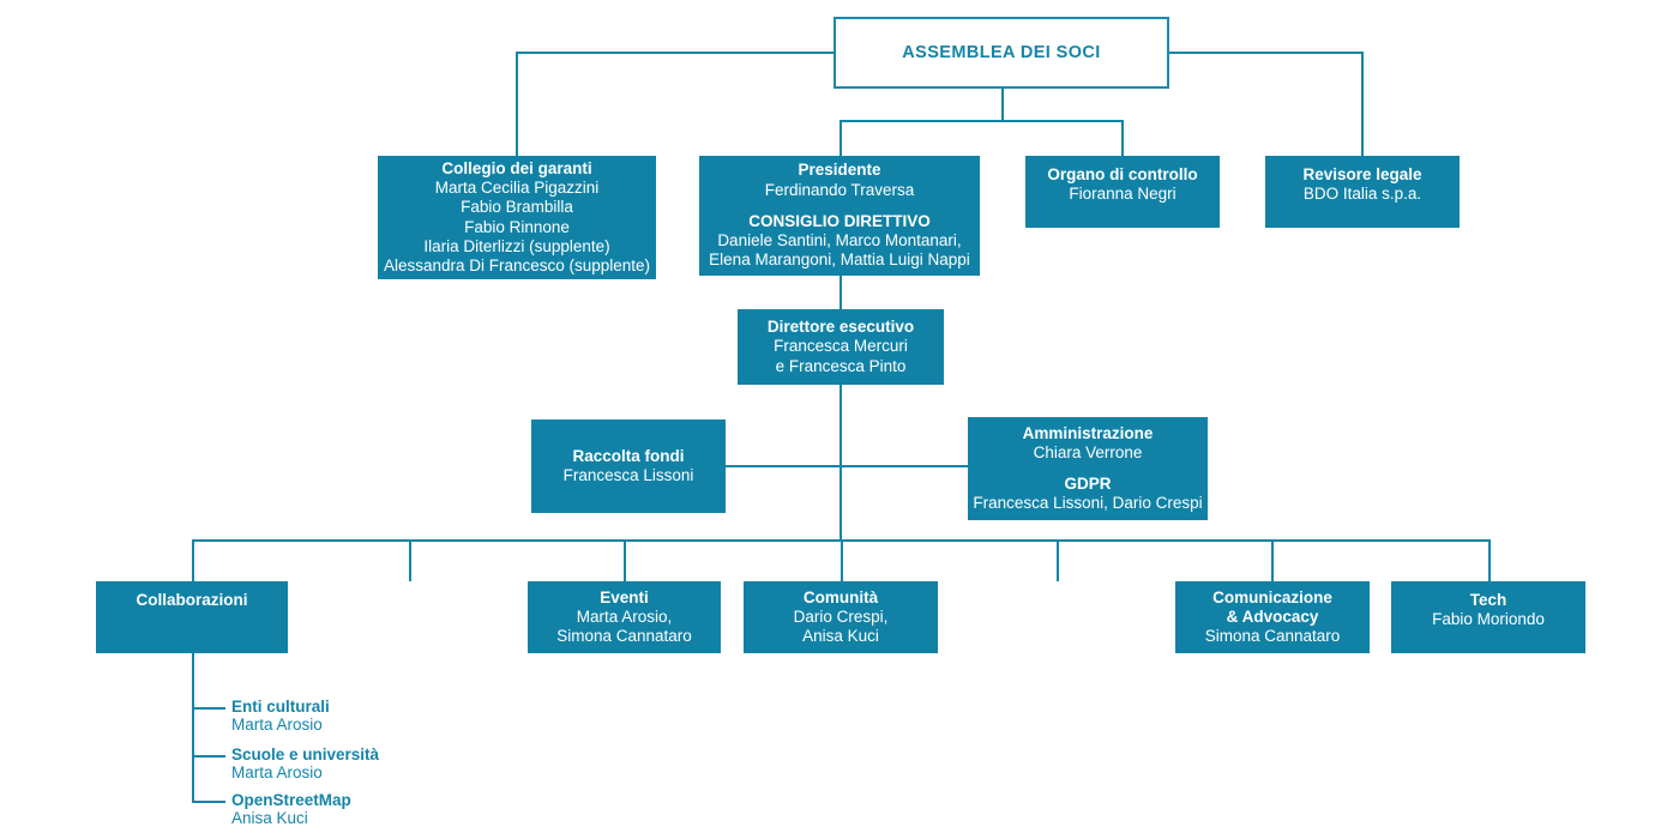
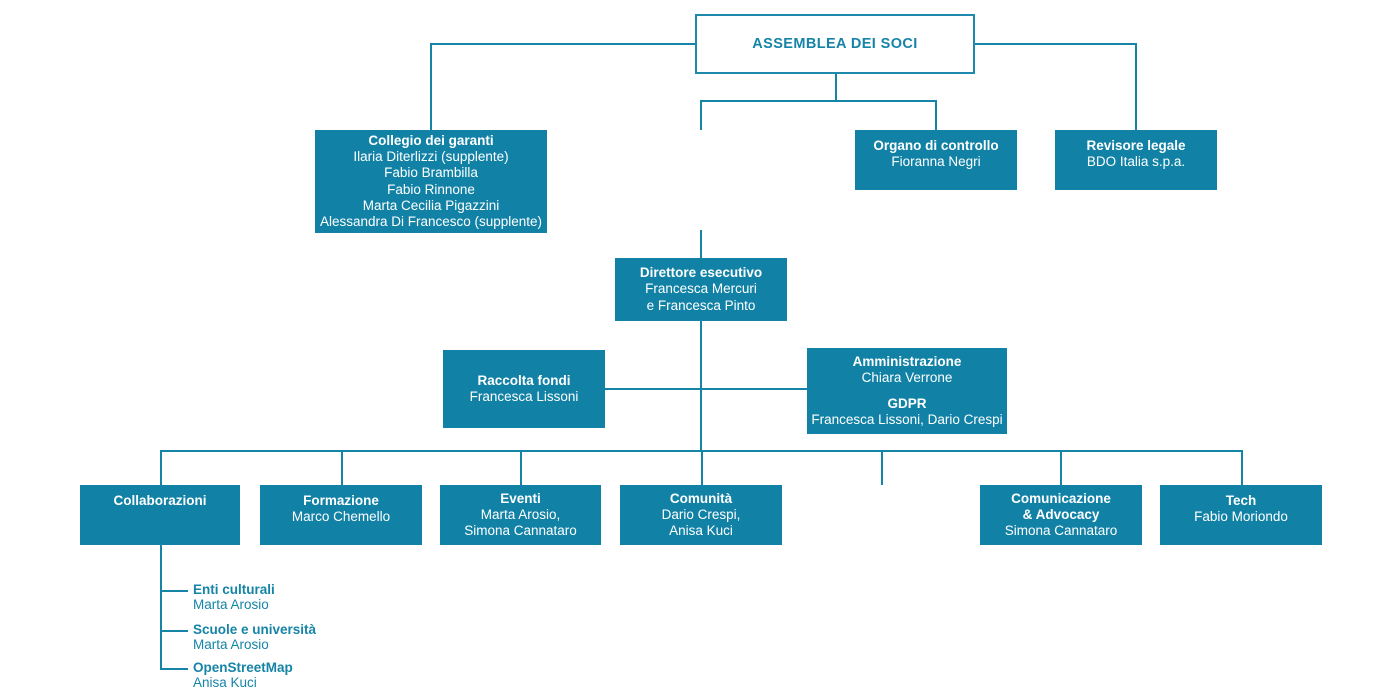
  ASSEMBLEA DEI SOCI
  Collegio dei garanti
- Marta Cecilia Pigazzini
+ Ilaria Diterlizzi (supplente)
  Fabio Brambilla
  Fabio Rinnone
- Ilaria Diterlizzi (supplente)
+ Marta Cecilia Pigazzini
  Alessandra Di Francesco (supplente)
- Presidente
- Ferdinando Traversa
- CONSIGLIO DIRETTIVO
- Daniele Santini, Marco Montanari,
- Elena Marangoni, Mattia Luigi Nappi
  Organo di controllo
  Fioranna Negri
  Revisore legale
  BDO Italia s.p.a.
  Direttore esecutivo
  Francesca Mercuri
  e Francesca Pinto
  Raccolta fondi
  Francesca Lissoni
  Amministrazione
  Chiara Verrone
  GDPR
  Francesca Lissoni, Dario Crespi
  Collaborazioni
+ Formazione
+ Marco Chemello
  Eventi
  Marta Arosio,
  Simona Cannataro
  Comunità
  Dario Crespi,
  Anisa Kuci
  Comunicazione
  & Advocacy
  Simona Cannataro
  Tech
  Fabio Moriondo
  Enti culturali
  Marta Arosio
  Scuole e università
  Marta Arosio
  OpenStreetMap
  Anisa Kuci
